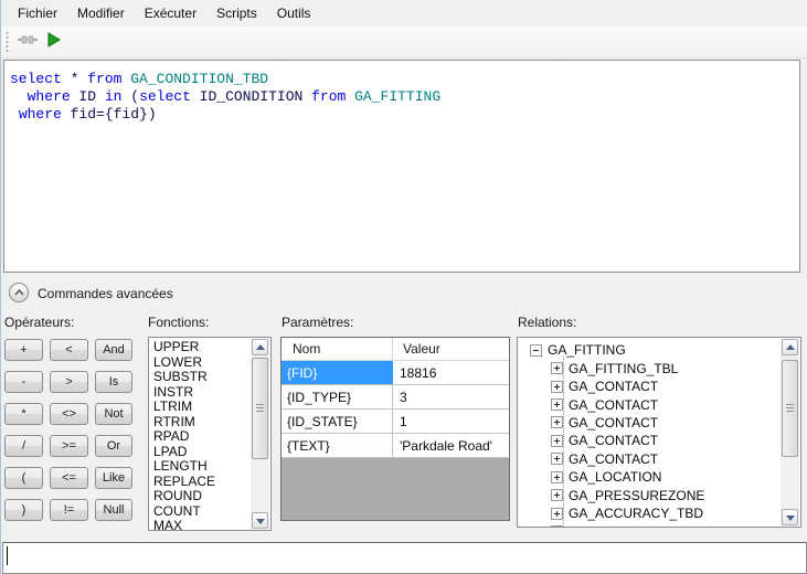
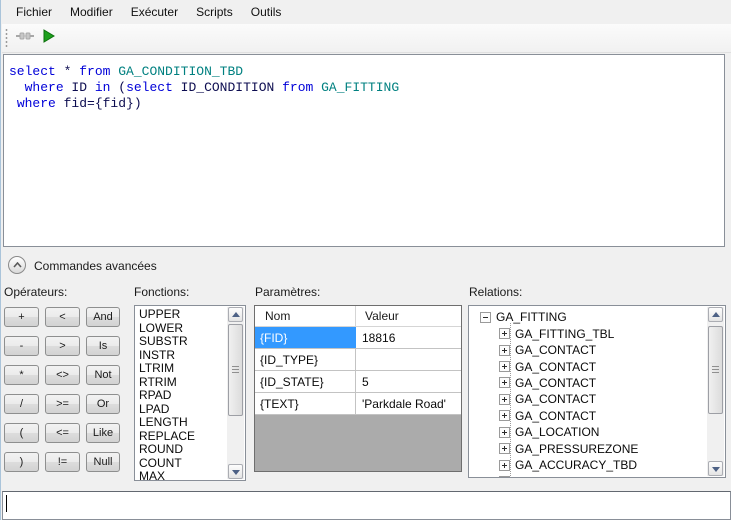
  Fichier
  Modifier
  Exécuter
  Scripts
  Outils
  select * from GA_CONDITION_TBD
  where ID in (select ID_CONDITION from GA_FITTING
  where fid={fid})
  Commandes avancées
  Opérateurs:
  Fonctions:
  Paramètres:
  Relations:
  +
  <
  And
  -
  >
  Is
  *
  <>
  Not
  /
  >=
  Or
  (
  <=
  Like
  )
  !=
  Null
  UPPER
  LOWER
  SUBSTR
  INSTR
  LTRIM
  RTRIM
  RPAD
  LPAD
  LENGTH
  REPLACE
  ROUND
  COUNT
  MAX
  Nom
  Valeur
  {FID}
  18816
  {ID_TYPE}
- 3
  {ID_STATE}
- 1
+ 5
  {TEXT}
  'Parkdale Road'
  GA_FITTING
  GA_FITTING_TBL
  GA_CONTACT
  GA_CONTACT
  GA_CONTACT
  GA_CONTACT
  GA_CONTACT
  GA_LOCATION
  GA_PRESSUREZONE
  GA_ACCURACY_TBD
